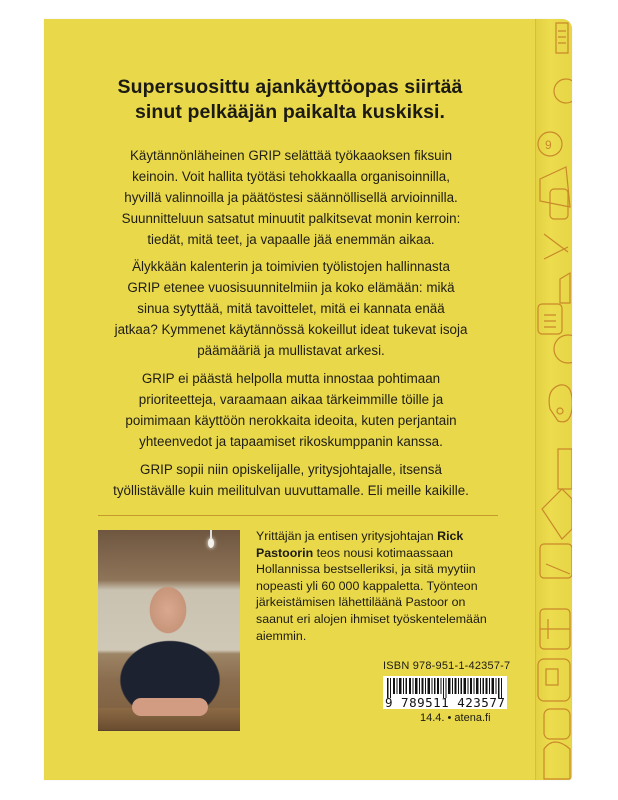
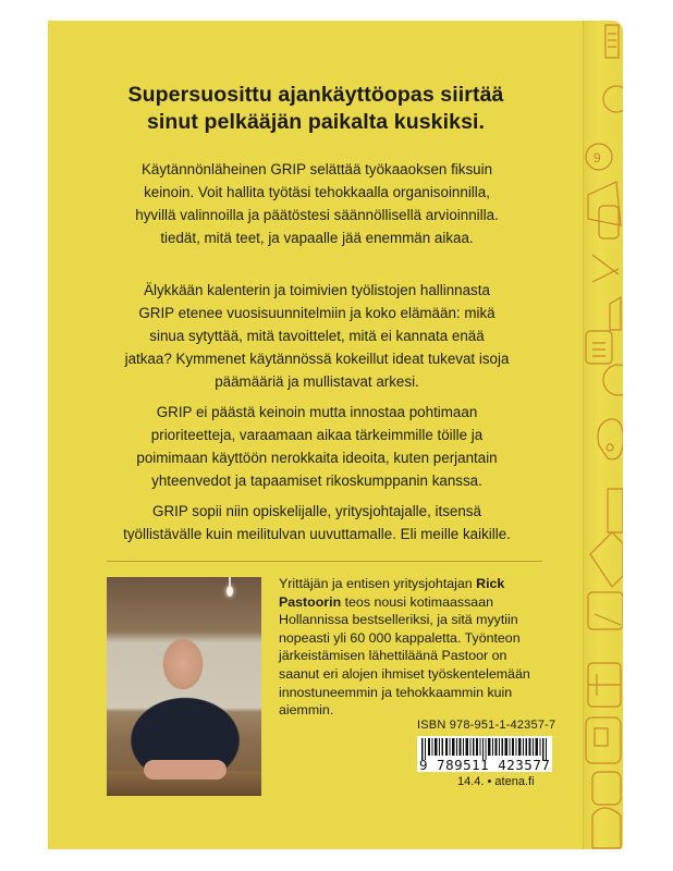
  9
  Supersuosittu ajankäyttöopas siirtää
  sinut pelkääjän paikalta kuskiksi.
  Käytännönläheinen GRIP selättää työkaaoksen fiksuin
  keinoin. Voit hallita työtäsi tehokkaalla organisoinnilla,
  hyvillä valinnoilla ja päätöstesi säännöllisellä arvioinnilla.
- Suunnitteluun satsatut minuutit palkitsevat monin kerroin:
  tiedät, mitä teet, ja vapaalle jää enemmän aikaa.
  Älykkään kalenterin ja toimivien työlistojen hallinnasta
  GRIP etenee vuosisuunnitelmiin ja koko elämään: mikä
  sinua sytyttää, mitä tavoittelet, mitä ei kannata enää
  jatkaa? Kymmenet käytännössä kokeillut ideat tukevat isoja
  päämääriä ja mullistavat arkesi.
- GRIP ei päästä helpolla mutta innostaa pohtimaan
+ GRIP ei päästä keinoin mutta innostaa pohtimaan
  prioriteetteja, varaamaan aikaa tärkeimmille töille ja
  poimimaan käyttöön nerokkaita ideoita, kuten perjantain
  yhteenvedot ja tapaamiset rikoskumppanin kanssa.
  GRIP sopii niin opiskelijalle, yritysjohtajalle, itsensä
  työllistävälle kuin meilitulvan uuvuttamalle. Eli meille kaikille.
  Yrittäjän ja entisen yritysjohtajan Rick
  Pastoorin teos nousi kotimaassaan
  Hollannissa bestselleriksi, ja sitä myytiin
  nopeasti yli 60 000 kappaletta. Työnteon
  järkeistämisen lähettiläänä Pastoor on
  saanut eri alojen ihmiset työskentelemään
+ innostuneemmin ja tehokkaammin kuin
  aiemmin.
  ISBN 978-951-1-42357-7
  9 789511 423577
  14.4. • atena.fi
